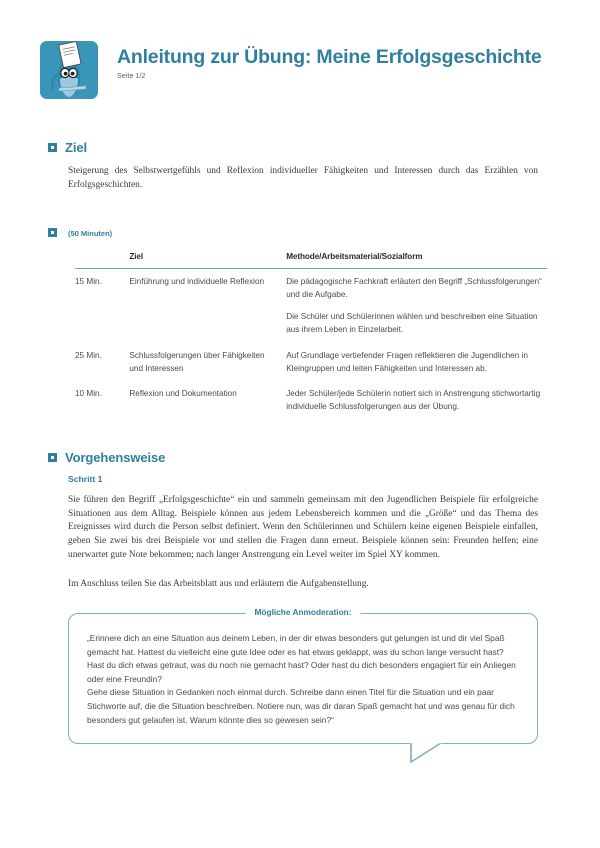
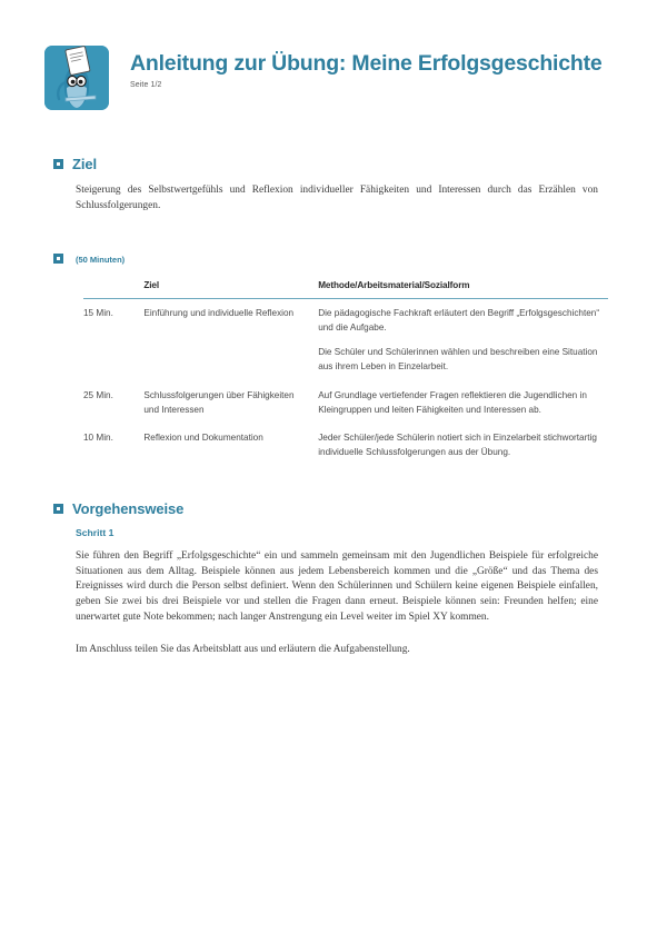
  Anleitung zur Übung: Meine Erfolgsgeschichte
  Ziel
- Steigerung des Selbstwertgefühls und Reflexion individueller Fähigkeiten und Interessen durch das Erzählen von Erfolgsgeschichten.
+ Steigerung des Selbstwertgefühls und Reflexion individueller Fähigkeiten und Interessen durch das Erzählen von Schlussfolgerungen.
  (50 Minuten)
  	Ziel	Methode/Arbeitsmaterial/Sozialform
- 15 Min.	Einführung und individuelle Reflexion	Die pädagogische Fachkraft erläutert den Begriff „Schlussfolgerungen“ und die Aufgabe. Die Schüler und Schülerinnen wählen und beschreiben eine Situation aus ihrem Leben in Einzelarbeit.
+ 15 Min.	Einführung und individuelle Reflexion	Die pädagogische Fachkraft erläutert den Begriff „Erfolgsgeschichten“ und die Aufgabe. Die Schüler und Schülerinnen wählen und beschreiben eine Situation aus ihrem Leben in Einzelarbeit.
  25 Min.	Schlussfolgerungen über Fähigkeiten und Interessen	Auf Grundlage vertiefender Fragen reflektieren die Jugendlichen in Kleingruppen und leiten Fähigkeiten und Interessen ab.
- 10 Min.	Reflexion und Dokumentation	Jeder Schüler/jede Schülerin notiert sich in Anstrengung stichwortartig individuelle Schlussfolgerungen aus der Übung.
+ 10 Min.	Reflexion und Dokumentation	Jeder Schüler/jede Schülerin notiert sich in Einzelarbeit stichwortartig individuelle Schlussfolgerungen aus der Übung.
  Vorgehensweise
  Schritt 1
  Sie führen den Begriff „Erfolgsgeschichte“ ein und sammeln gemeinsam mit den Jugendlichen Beispiele für erfolgreiche Situationen aus dem Alltag. Beispiele können aus jedem Lebensbereich kommen und die „Größe“ und das Thema des Ereignisses wird durch die Person selbst definiert. Wenn den Schülerinnen und Schülern keine eigenen Beispiele einfallen, geben Sie zwei bis drei Beispiele vor und stellen die Fragen dann erneut. Beispiele können sein: Freunden helfen; eine unerwartet gute Note bekommen; nach langer Anstrengung ein Level weiter im Spiel XY kommen.
  Im Anschluss teilen Sie das Arbeitsblatt aus und erläutern die Aufgabenstellung.
- Mögliche Anmoderation:
- „Erinnere dich an eine Situation aus deinem Leben, in der dir etwas besonders gut gelungen ist und dir viel Spaß gemacht hat. Hattest du vielleicht eine gute Idee oder es hat etwas geklappt, was du schon lange versucht hast? Hast du dich etwas getraut, was du noch nie gemacht hast? Oder hast du dich besonders engagiert für ein Anliegen oder eine Freundin?
- Gehe diese Situation in Gedanken noch einmal durch. Schreibe dann einen Titel für die Situation und ein paar Stichworte auf, die die Situation beschreiben. Notiere nun, was dir daran Spaß gemacht hat und was genau für dich besonders gut gelaufen ist. Warum könnte dies so gewesen sein?“
